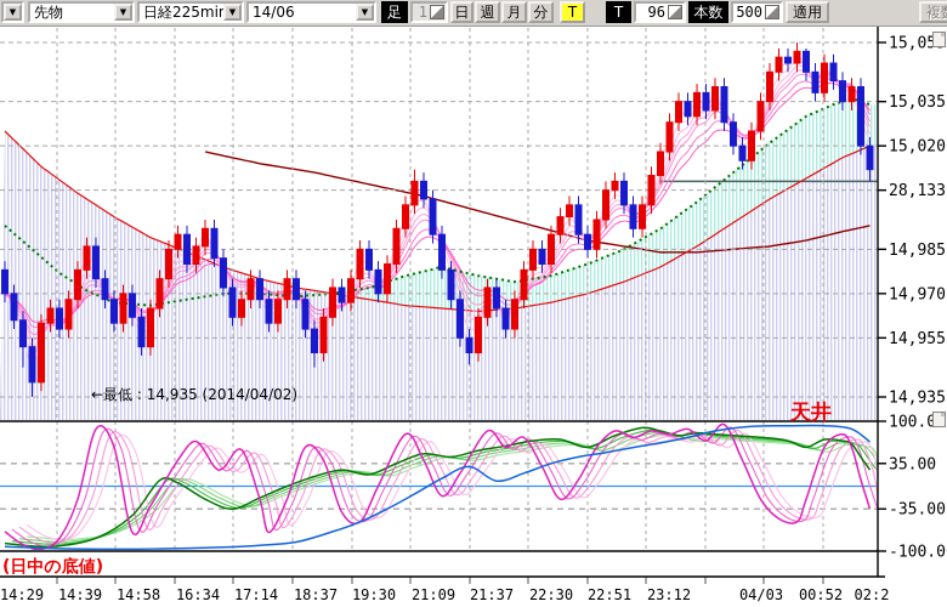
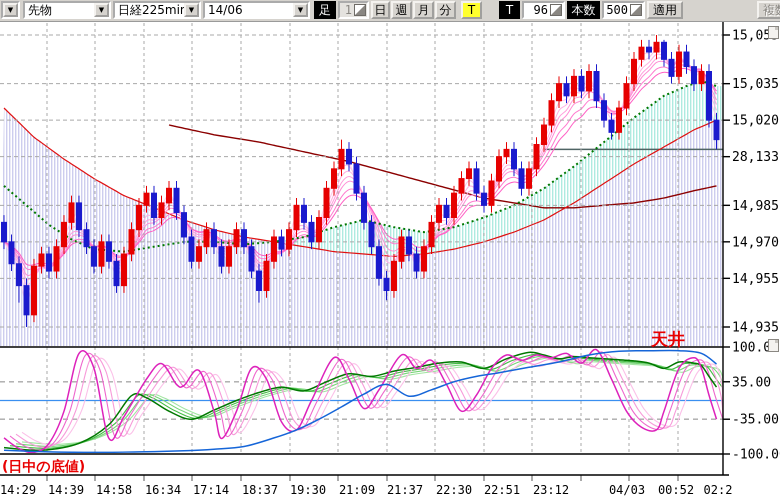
  ▼
  先物
  ▼
  日経225mi
  ▼
  14/06
  ▼
  足
  1
  日
  週
  月
  分
  T
  T
  96
  本数
  500
  適用
  15,035
  15,020
  28,133
  14,985
  14,970
  14,955
  14,935
  35.00
  -35.00
  -100.0
  14:29
  14:39
  14:58
  16:34
  17:14
  18:37
  19:30
  21:09
  21:37
  22:30
  22:51
  23:12
  04/03
  00:52
  02:2
- ←最低 : 14,935 (2014/04/02)
  天井
  (日中の底値)
